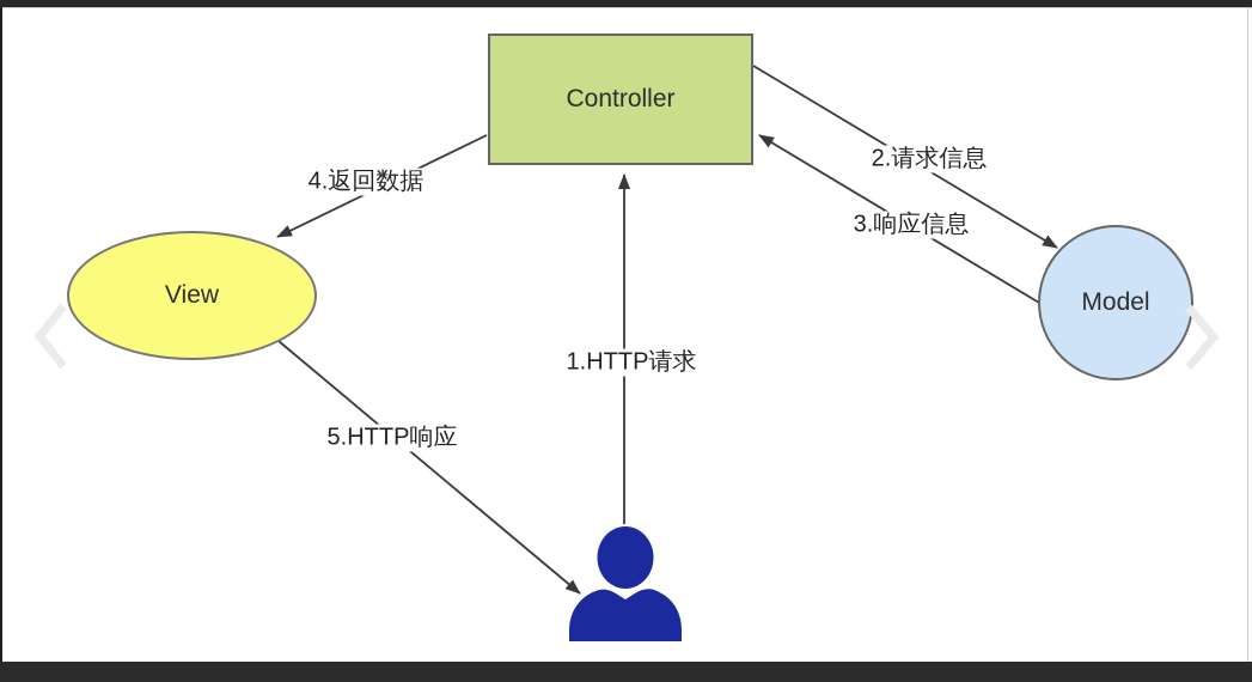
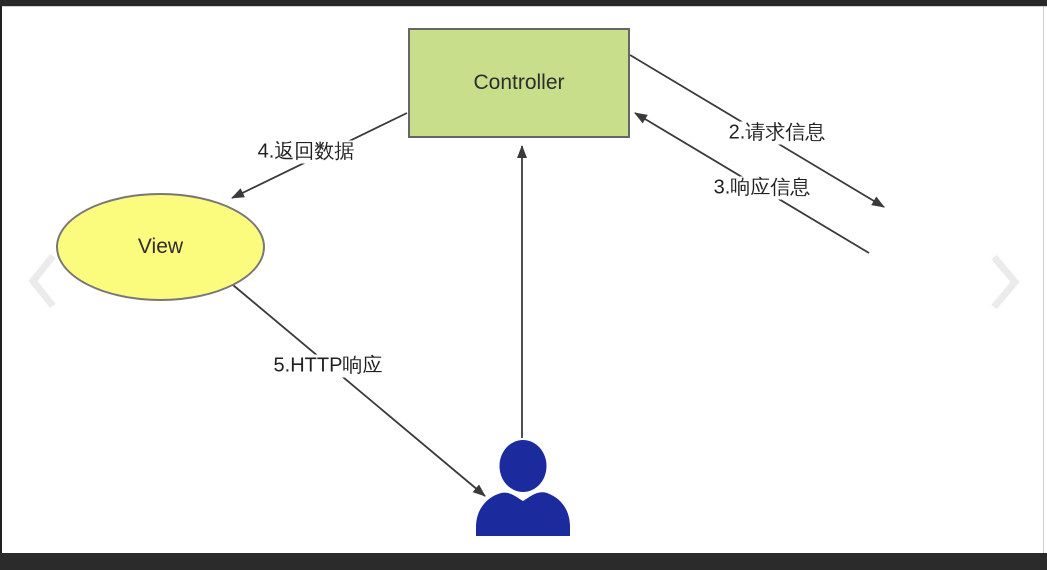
  Controller
  View
- Model
- 1.HTTP请求
  2.请求信息
  3.响应信息
  4.返回数据
  5.HTTP响应
